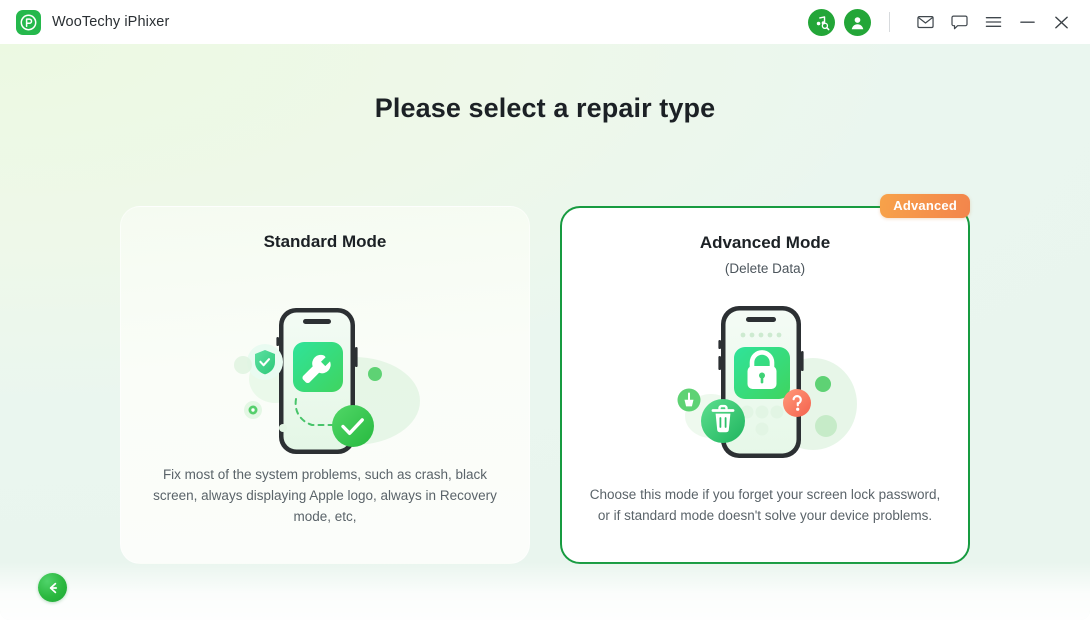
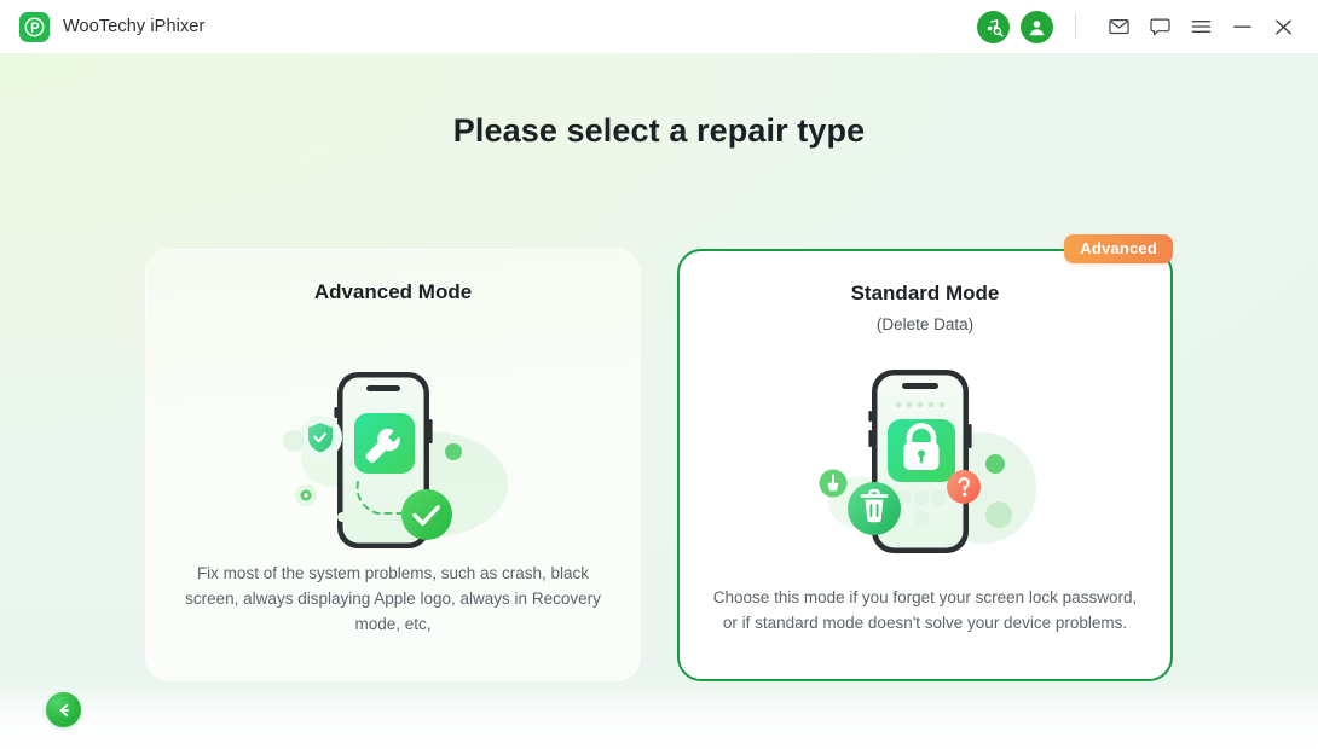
  WooTechy iPhixer
  Please select a repair type
- Standard Mode
+ Advanced Mode
  Fix most of the system problems, such as crash, black screen, always displaying Apple logo, always in Recovery mode, etc,
  Advanced
- Advanced Mode
+ Standard Mode
  (Delete Data)
  Choose this mode if you forget your screen lock password, or if standard mode doesn't solve your device problems.
